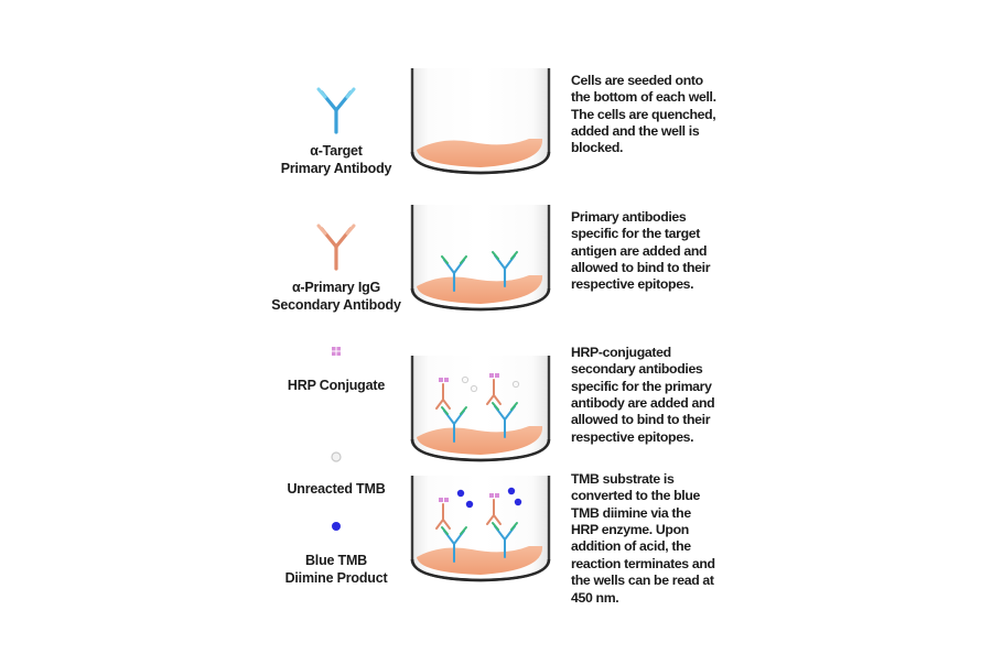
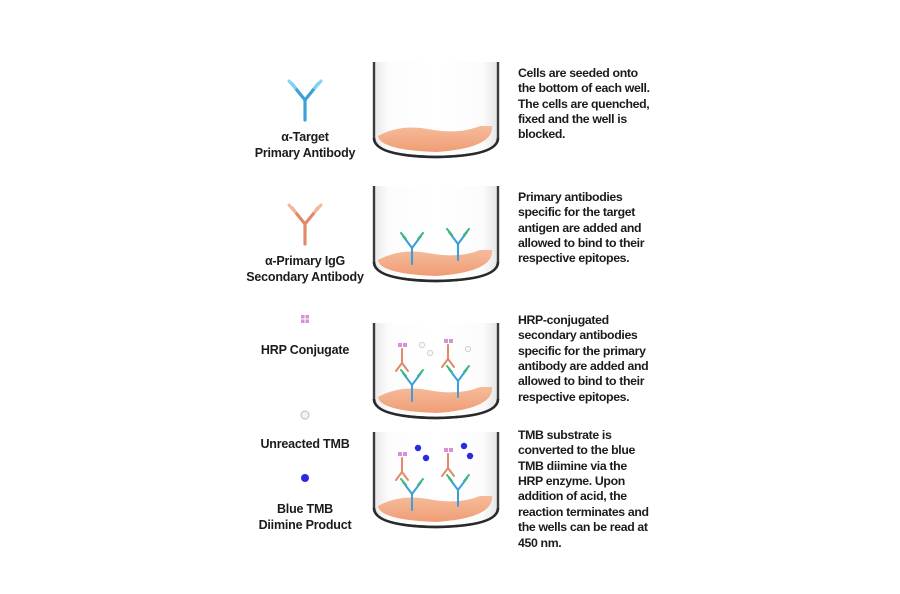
  α-Target
  Primary Antibody
  Cells are seeded onto
  the bottom of each well.
  The cells are quenched,
- added and the well is
+ fixed and the well is
  blocked.
  α-Primary IgG
  Secondary Antibody
  Primary antibodies
  specific for the target
  antigen are added and
  allowed to bind to their
  respective epitopes.
  HRP Conjugate
  Unreacted TMB
  HRP-conjugated
  secondary antibodies
  specific for the primary
  antibody are added and
  allowed to bind to their
  respective epitopes.
  Blue TMB
  Diimine Product
  TMB substrate is
  converted to the blue
  TMB diimine via the
  HRP enzyme. Upon
  addition of acid, the
  reaction terminates and
  the wells can be read at
  450 nm.
